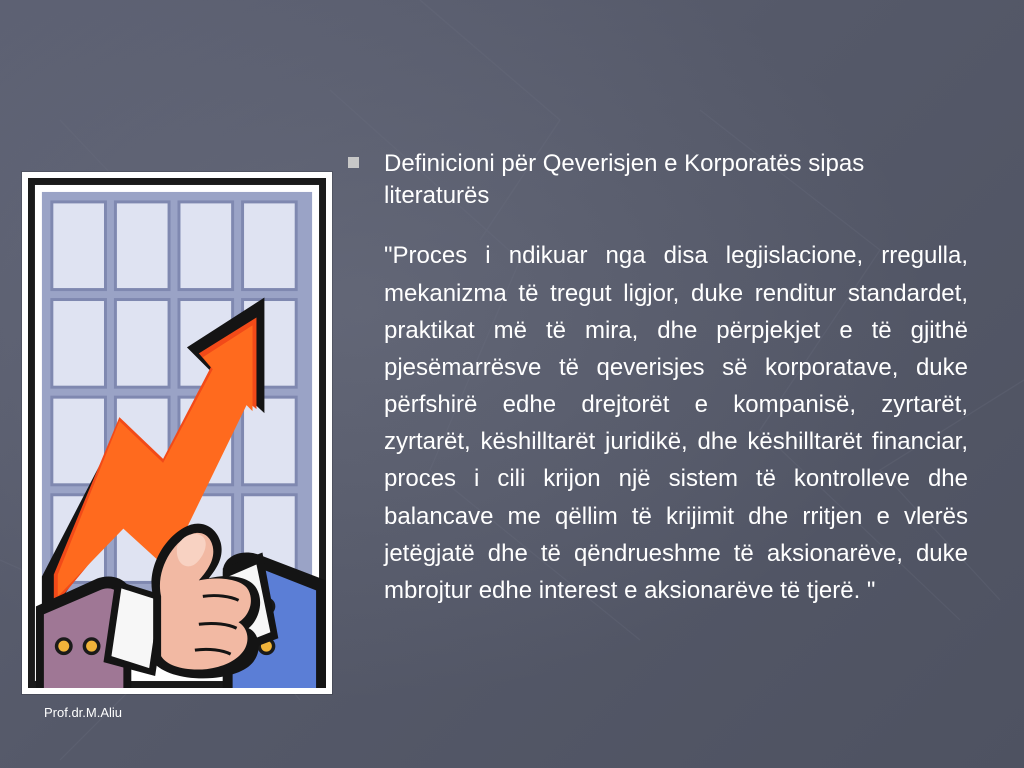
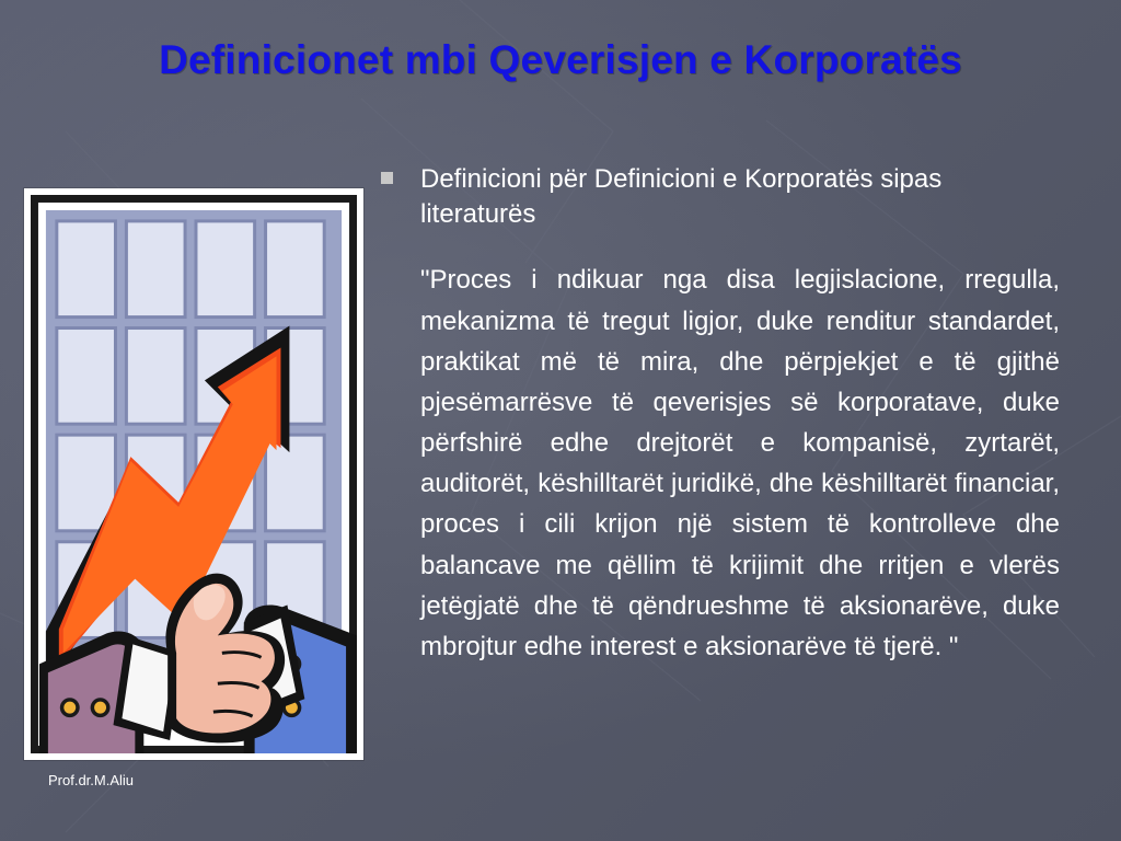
+ Definicionet mbi Qeverisjen e Korporatës
  Prof.dr.M.Aliu
- Definicioni për Qeverisjen e Korporatës sipas literaturës
+ Definicioni për Definicioni e Korporatës sipas literaturës
- "Proces i ndikuar nga disa legjislacione, rregulla, mekanizma të tregut ligjor, duke renditur standardet, praktikat më të mira, dhe përpjekjet e të gjithë pjesëmarrësve të qeverisjes së korporatave, duke përfshirë edhe drejtorët e kompanisë, zyrtarët, zyrtarët, këshilltarët juridikë, dhe këshilltarët financiar, proces i cili krijon një sistem të kontrolleve dhe balancave me qëllim të krijimit dhe rritjen e vlerës jetëgjatë dhe të qëndrueshme të aksionarëve, duke mbrojtur edhe interest e aksionarëve të tjerë. "
+ "Proces i ndikuar nga disa legjislacione, rregulla, mekanizma të tregut ligjor, duke renditur standardet, praktikat më të mira, dhe përpjekjet e të gjithë pjesëmarrësve të qeverisjes së korporatave, duke përfshirë edhe drejtorët e kompanisë, zyrtarët, auditorët, këshilltarët juridikë, dhe këshilltarët financiar, proces i cili krijon një sistem të kontrolleve dhe balancave me qëllim të krijimit dhe rritjen e vlerës jetëgjatë dhe të qëndrueshme të aksionarëve, duke mbrojtur edhe interest e aksionarëve të tjerë. "
